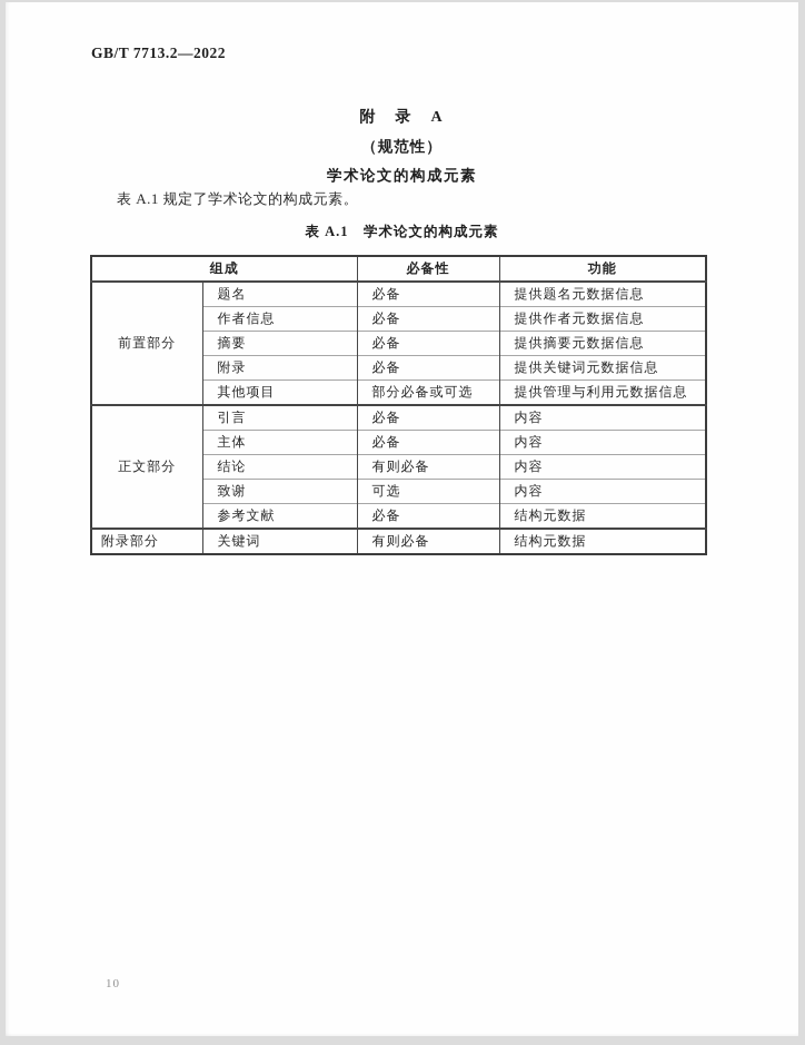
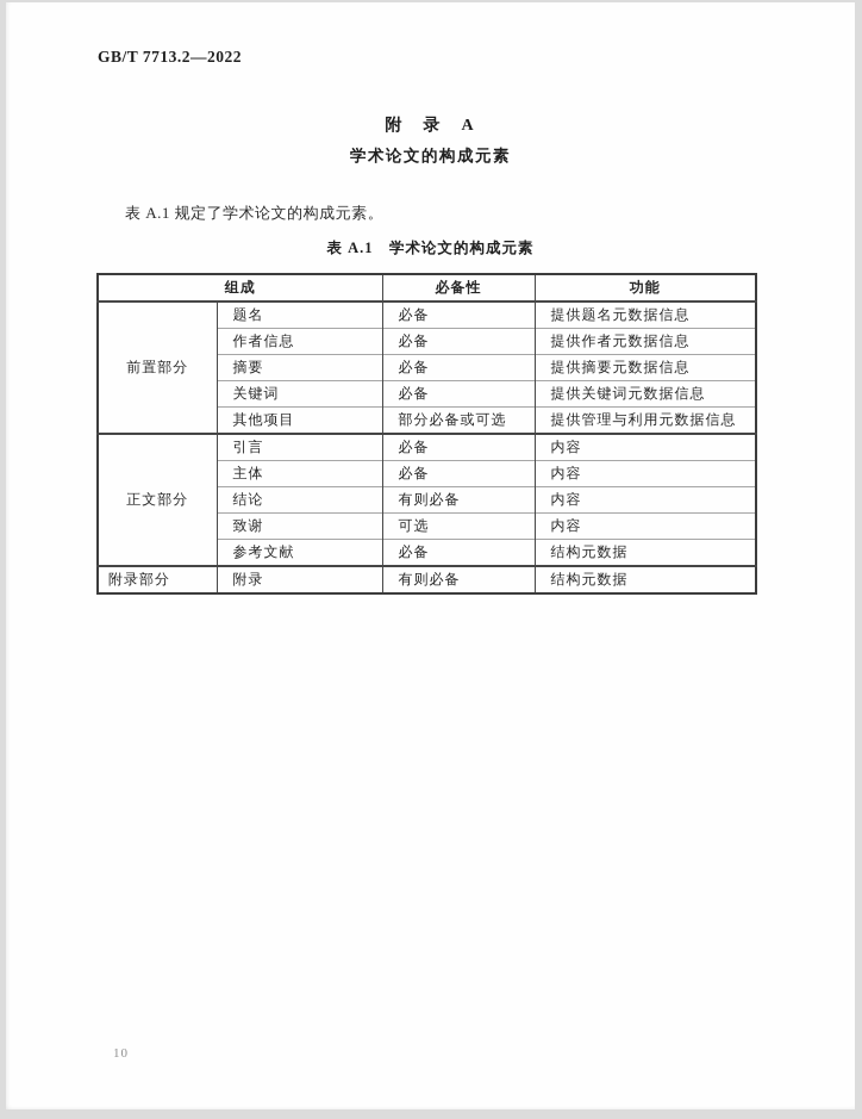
  GB/T 7713.2—2022
  附 录 A
- （规范性）
  学术论文的构成元素
  表 A.1 规定了学术论文的构成元素。
  表 A.1 学术论文的构成元素
  组成	必备性	功能
  前置部分	题名	必备	提供题名元数据信息
  作者信息	必备	提供作者元数据信息
  摘要	必备	提供摘要元数据信息
- 附录	必备	提供关键词元数据信息
+ 关键词	必备	提供关键词元数据信息
  其他项目	部分必备或可选	提供管理与利用元数据信息
  正文部分	引言	必备	内容
  主体	必备	内容
  结论	有则必备	内容
  致谢	可选	内容
  参考文献	必备	结构元数据
- 附录部分	关键词	有则必备	结构元数据
+ 附录部分	附录	有则必备	结构元数据
  10
